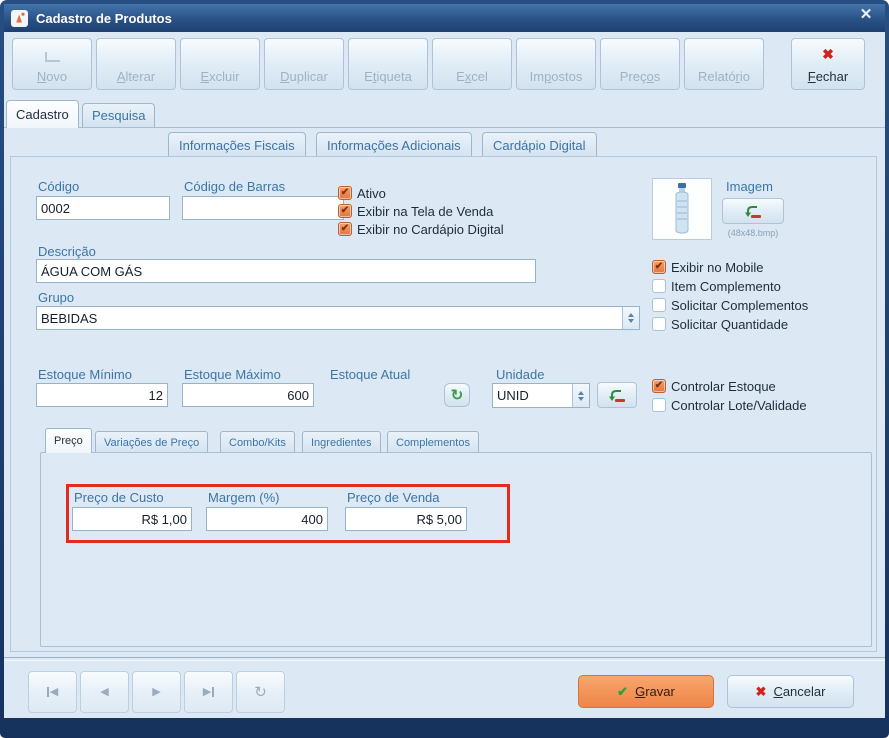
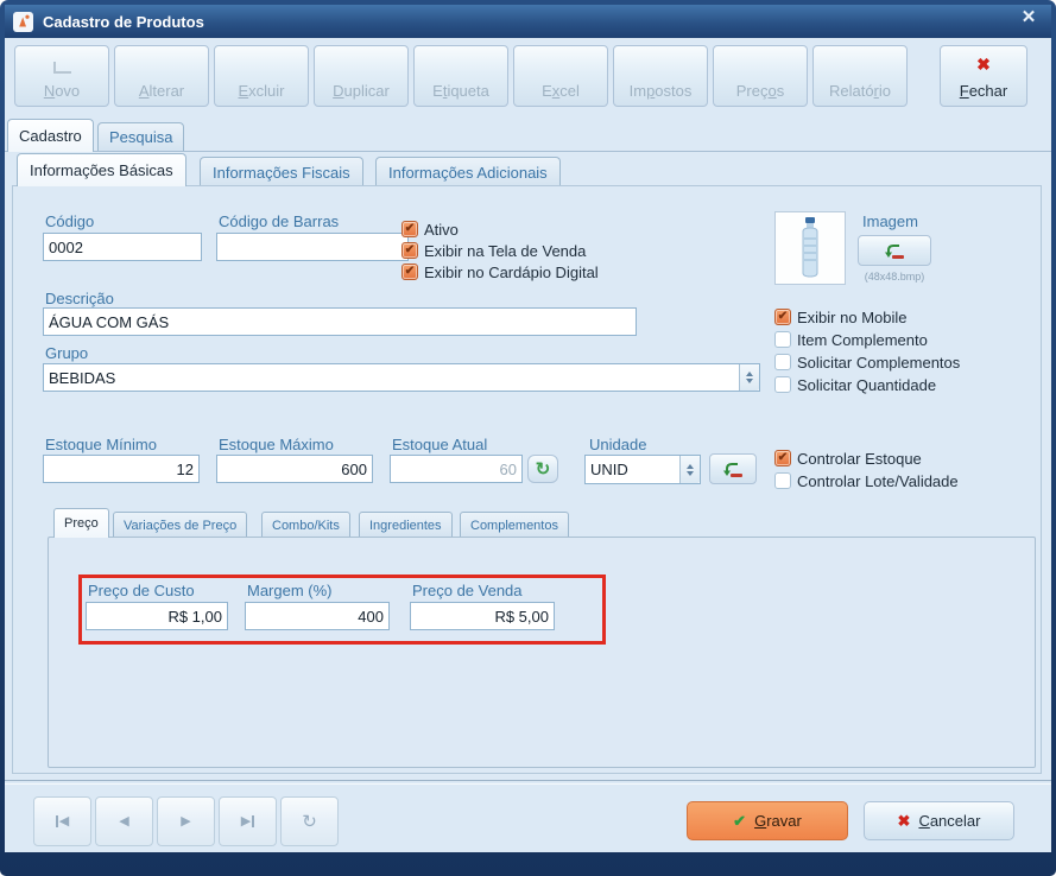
  Cadastro de Produtos
  ✕
  Novo
  Alterar
  Excluir
  Duplicar
  Etiqueta
  Excel
  Impostos
  Preços
  Relatório
  ✖
  Fechar
  Cadastro
  Pesquisa
+ Informações Básicas
  Informações Fiscais
  Informações Adicionais
- Cardápio Digital
  Código
  0002
  Código de Barras
  Ativo
  Exibir na Tela de Venda
  Exibir no Cardápio Digital
  Imagem
  (48x48.bmp)
  Descrição
  ÁGUA COM GÁS
  Exibir no Mobile
  Item Complemento
  Solicitar Complementos
  Solicitar Quantidade
  Grupo
  BEBIDAS
  Estoque Mínimo
  12
  Estoque Máximo
  600
  Estoque Atual
+ 60
  ↻
  Unidade
  UNID
  Controlar Estoque
  Controlar Lote/Validade
  Preço
  Variações de Preço
  Combo/Kits
  Ingredientes
  Complementos
  Preço de Custo
  R$ 1,00
  Margem (%)
  400
  Preço de Venda
  R$ 5,00
  ◀
  ◀
  ▶
  ▶
  ↻
  ✔
  Gravar
  ✖
  Cancelar
